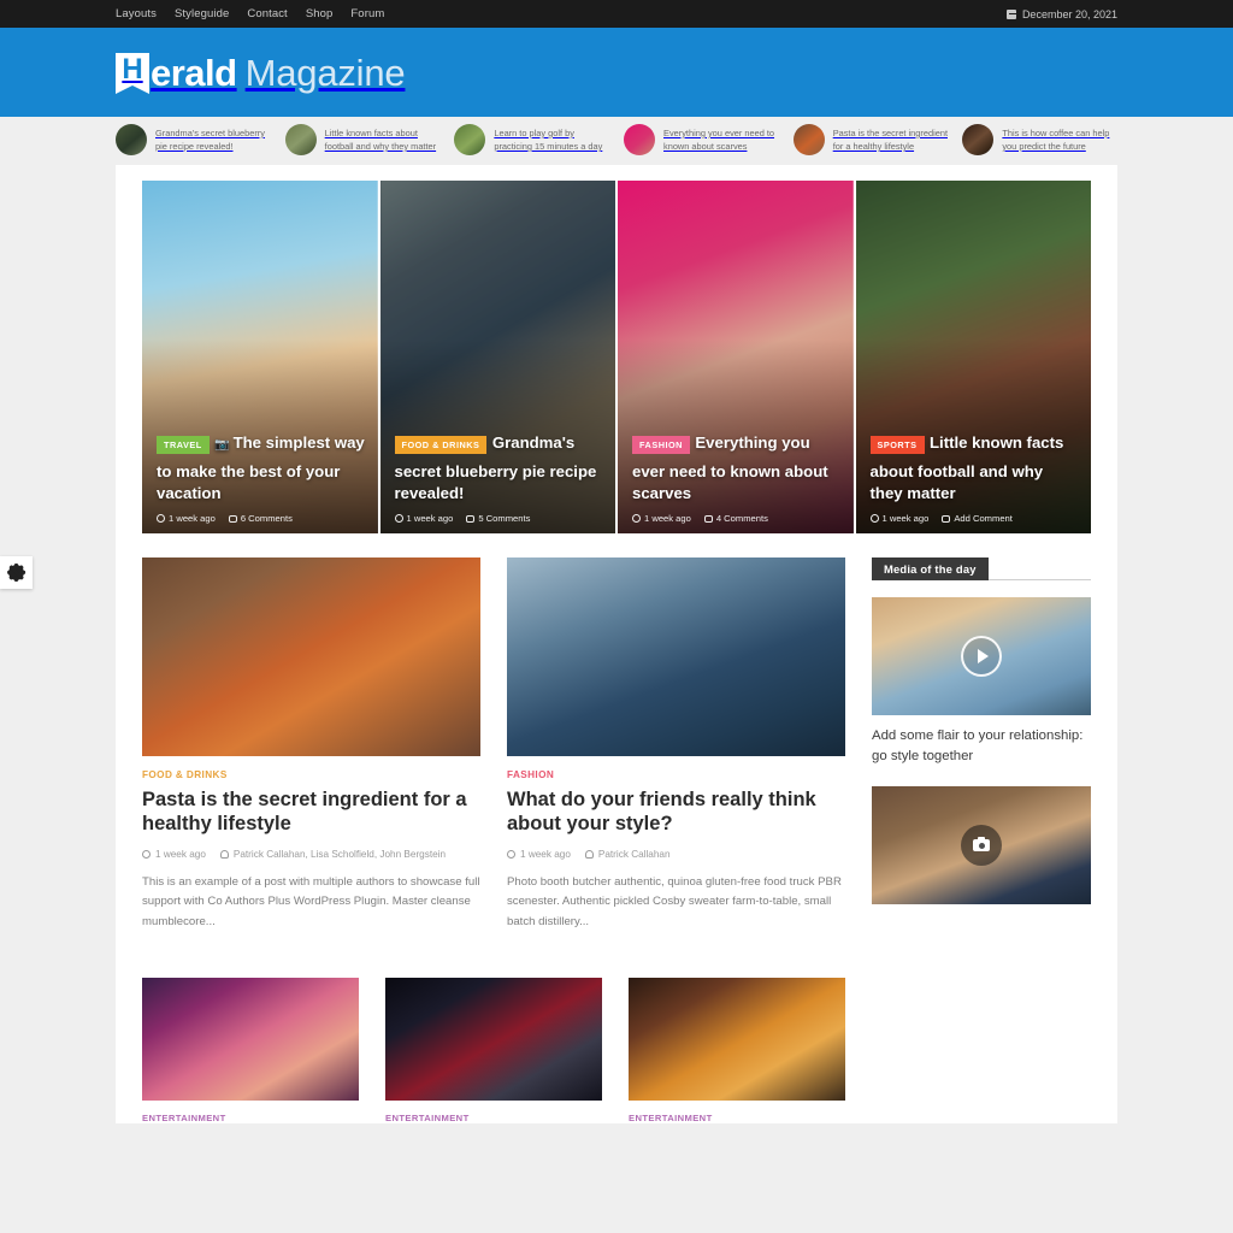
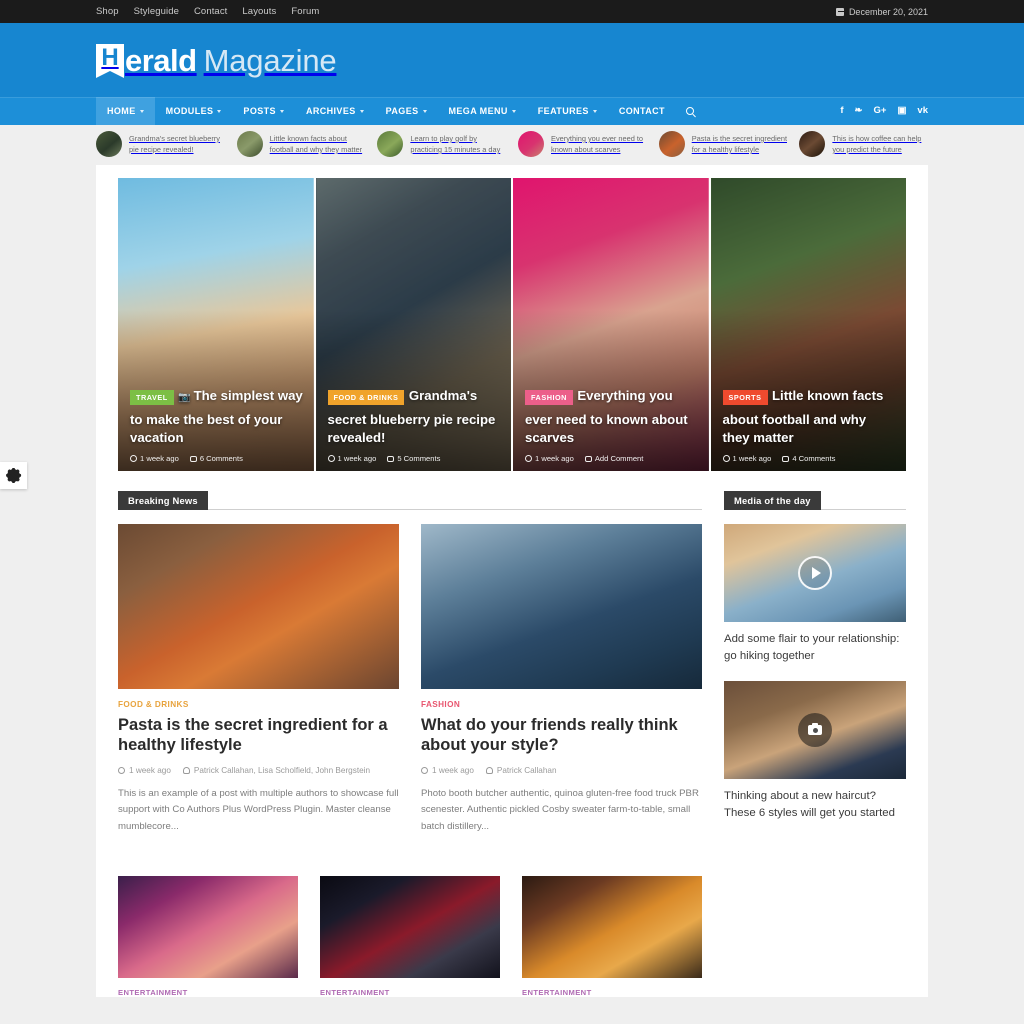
- Layouts
+ Shop
  Styleguide
  Contact
- Shop
+ Layouts
  Forum
  December 20, 2021
  H
  erald
  Magazine
+ HOME
+ MODULES
+ POSTS
+ ARCHIVES
+ PAGES
+ MEGA MENU
+ FEATURES
+ CONTACT
+ f
+ ❧
+ G+
+ ▣
+ vk
  Grandma's secret blueberry pie recipe revealed!
  Little known facts about football and why they matter
  Learn to play golf by practicing 15 minutes a day
  Everything you ever need to known about scarves
  Pasta is the secret ingredient for a healthy lifestyle
  This is how coffee can help you predict the future
  TRAVEL 📷 The simplest way to make the best of your vacation
  1 week ago
  6 Comments
  FOOD & DRINKS Grandma's secret blueberry pie recipe revealed!
  1 week ago
  5 Comments
  FASHION Everything you ever need to known about scarves
  1 week ago
- 4 Comments
+ Add Comment
  SPORTS Little known facts about football and why they matter
  1 week ago
- Add Comment
+ 4 Comments
+ Breaking News
  FOOD & DRINKS
  Pasta is the secret ingredient for a healthy lifestyle
  1 week ago
  Patrick Callahan, Lisa Scholfield, John Bergstein
  This is an example of a post with multiple authors to showcase full support with Co Authors Plus WordPress Plugin. Master cleanse mumblecore...
  FASHION
  What do your friends really think about your style?
  1 week ago
  Patrick Callahan
  Photo booth butcher authentic, quinoa gluten-free food truck PBR scenester. Authentic pickled Cosby sweater farm-to-table, small batch distillery...
  Media of the day
- Add some flair to your relationship: go style together
+ Add some flair to your relationship: go hiking together
+ Thinking about a new haircut? These 6 styles will get you started
  ENTERTAINMENT
  ENTERTAINMENT
  ENTERTAINMENT
